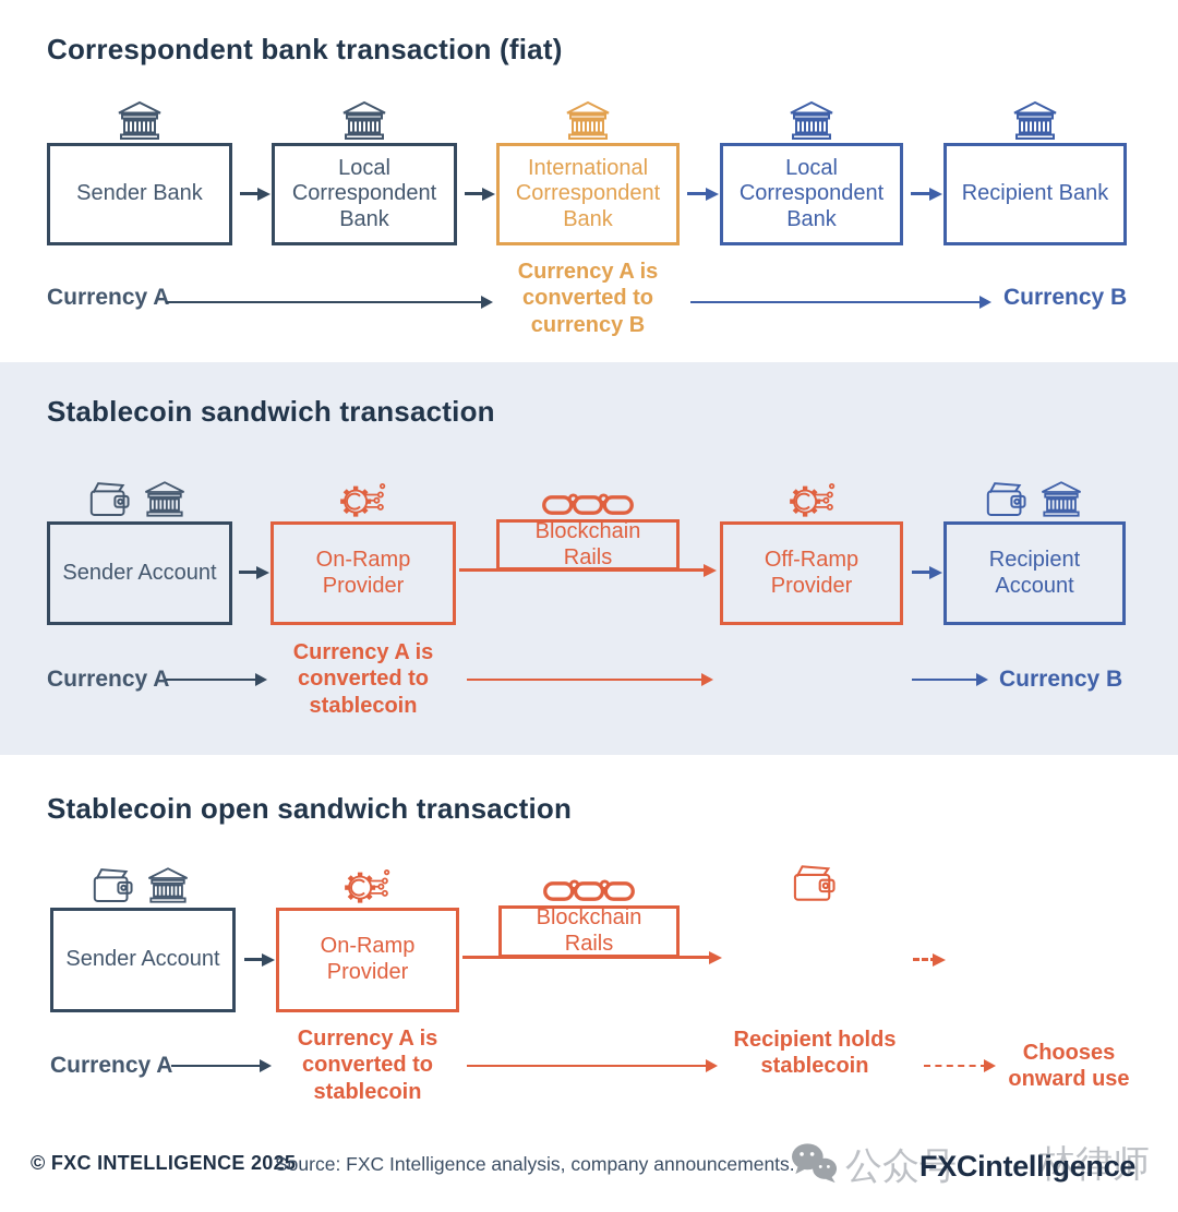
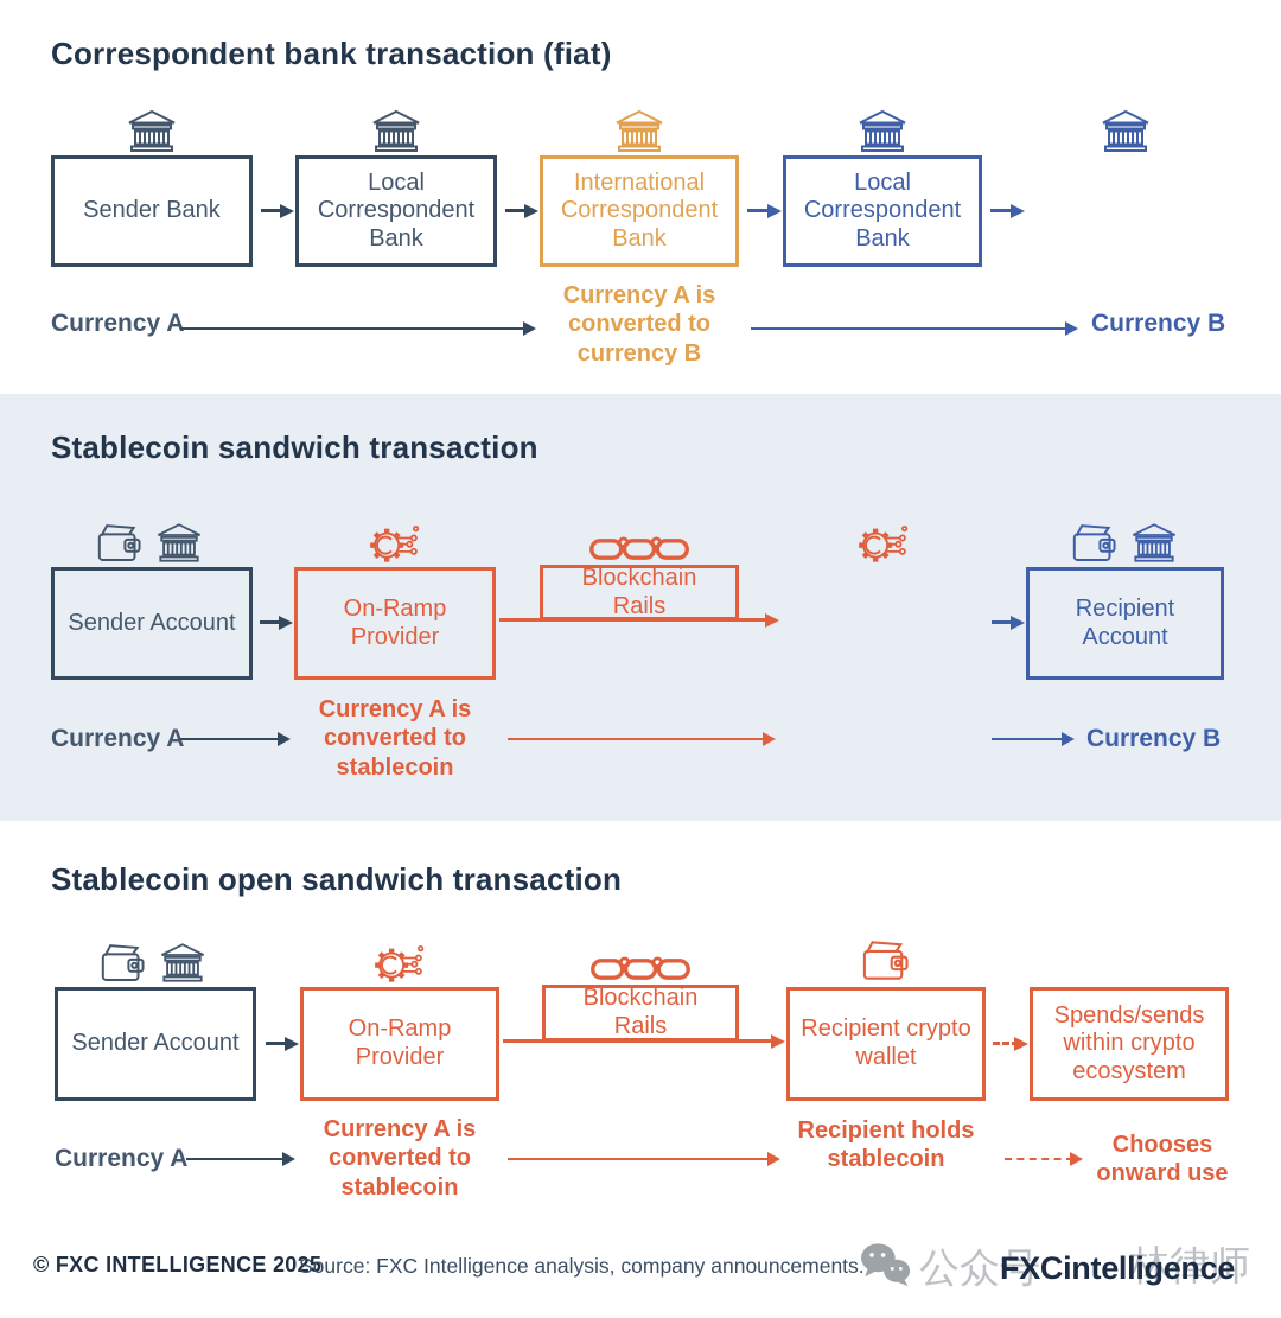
  Correspondent bank transaction (fiat)
  Sender Bank
  Local Correspondent Bank
  International Correspondent Bank
  Local Correspondent Bank
- Recipient Bank
  Currency A
  Currency A is converted to currency B
  Currency B
  Stablecoin sandwich transaction
  Sender Account
  On-Ramp Provider
  Blockchain Rails
- Off-Ramp Provider
  Recipient Account
  Currency A
  Currency A is converted to stablecoin
  Currency B
  Stablecoin open sandwich transaction
  Sender Account
  On-Ramp Provider
  Blockchain Rails
+ Recipient crypto wallet
+ Spends/sends within crypto ecosystem
  Currency A
  Currency A is converted to stablecoin
  Recipient holds stablecoin
  Chooses onward use
  © FXC INTELLIGENCE 2025
  Source: FXC Intelligence analysis, company announcements.
  公众号
  林律师
  FXCintelligence
